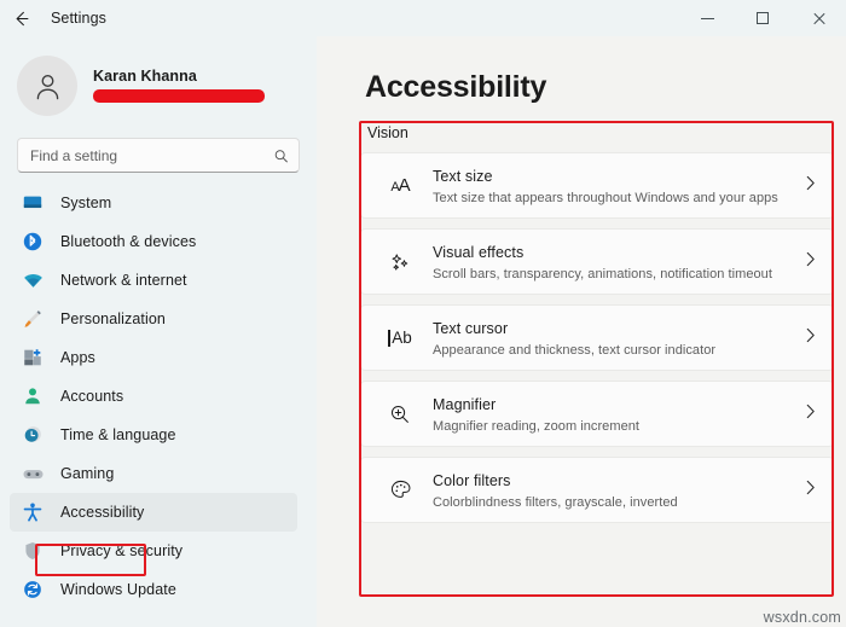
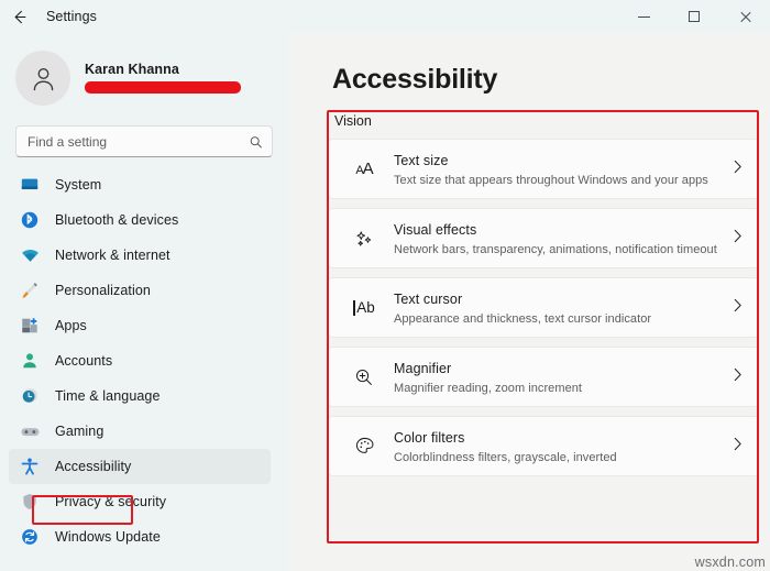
  Settings
  Karan Khanna
  Find a setting
  System
  Bluetooth & devices
  Network & internet
  Personalization
  Apps
  Accounts
  Time & language
  Gaming
  Accessibility
  Privacy & security
  Windows Update
  Accessibility
  Vision
  AA
  Text size
  Text size that appears throughout Windows and your apps
  Visual effects
- Scroll bars, transparency, animations, notification timeout
+ Network bars, transparency, animations, notification timeout
  Ab
  Text cursor
  Appearance and thickness, text cursor indicator
  Magnifier
  Magnifier reading, zoom increment
  Color filters
  Colorblindness filters, grayscale, inverted
  wsxdn.com
